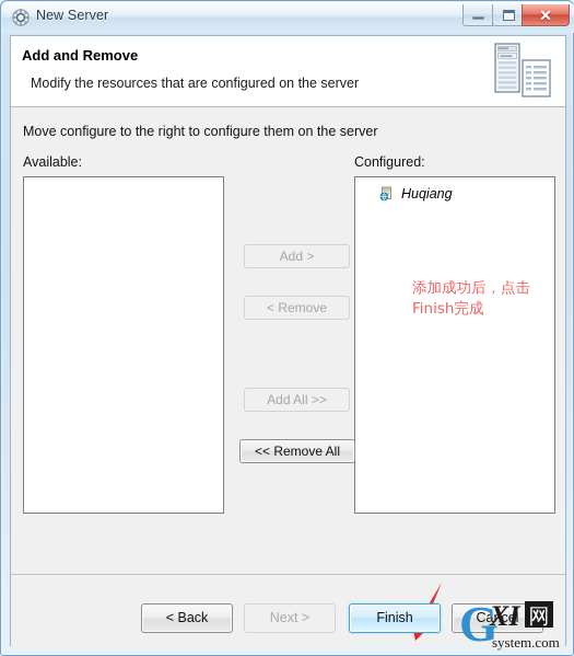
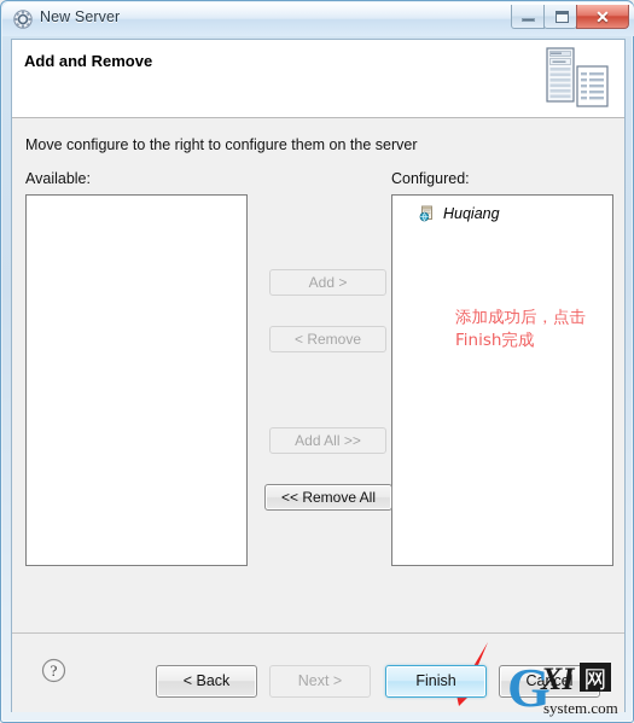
  New Server
  ✕
  Add and Remove
- Modify the resources that are configured on the server
  Move configure to the right to configure them on the server
  Available:
  Configured:
  Huqiang
  添加成功后，点击
  Finish完成
  Add >
  < Remove
  Add All >>
  << Remove All
+ ?
  < Back
  Next >
  Finish
  Cancel
  G
  XI
  网
  system.com
